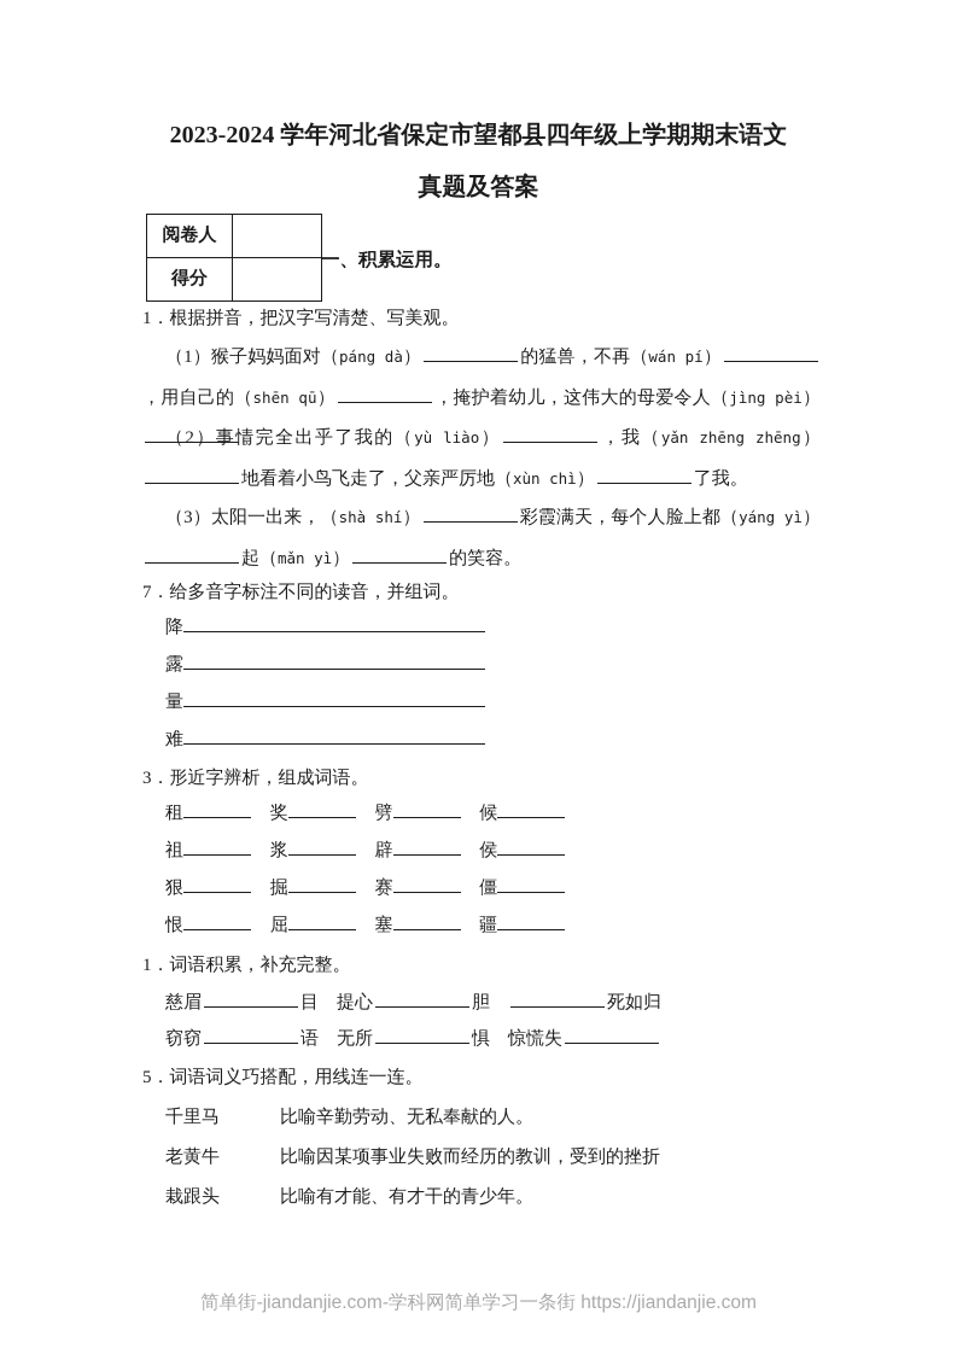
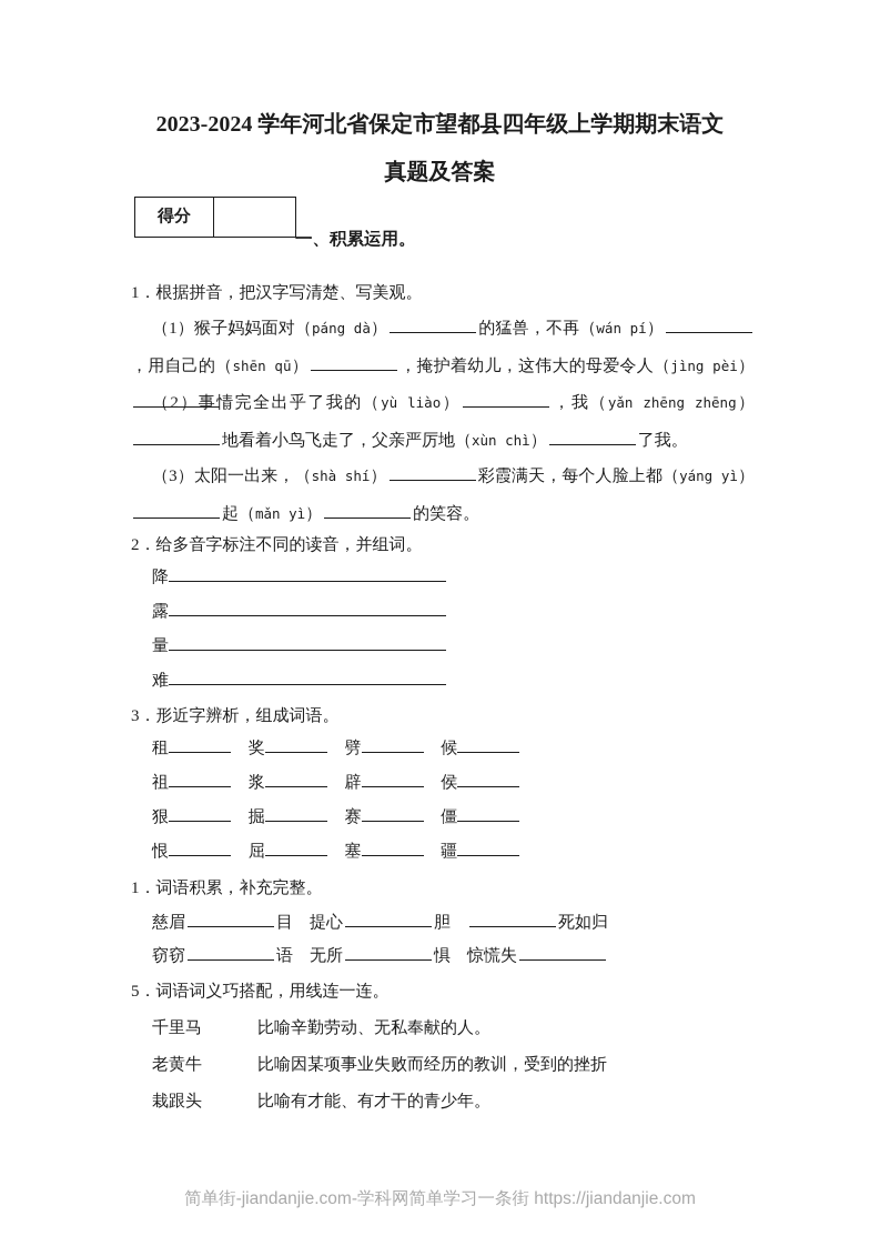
  2023-2024 学年河北省保定市望都县四年级上学期期末语文
  真题及答案
- 阅卷人
  得分
  一、积累运用。
  1．根据拼音，把汉字写清楚、写美观。
  （1）猴子妈妈面对（páng dà） 的猛兽，不再（wán pí），用自己的（shēn qū） ，掩护着幼儿，这伟大的母爱令人（jìng pèi）。
  （2）事情完全出乎了我的（yù liào） ，我（yǎn zhēng zhēng）地看着小鸟飞走了，父亲严厉地（xùn chì） 了我。
  （3）太阳一出来，（shà shí） 彩霞满天，每个人脸上都（yáng yì）起（mǎn yì） 的笑容。
- 7．给多音字标注不同的读音，并组词。
+ 2．给多音字标注不同的读音，并组词。
  降
  露
  量
  难
  3．形近字辨析，组成词语。
  租 奖 劈 候
  祖 浆 辟 侯
  狠 掘 赛 僵
  恨 屈 塞 疆
  1．词语积累，补充完整。
  慈眉 目 提心 胆 死如归
  窃窃 语 无所 惧 惊慌失
  5．词语词义巧搭配，用线连一连。
  千里马 比喻辛勤劳动、无私奉献的人。
  老黄牛 比喻因某项事业失败而经历的教训，受到的挫折
  栽跟头 比喻有才能、有才干的青少年。
  简单街-jiandanjie.com-学科网简单学习一条街 https://jiandanjie.com
